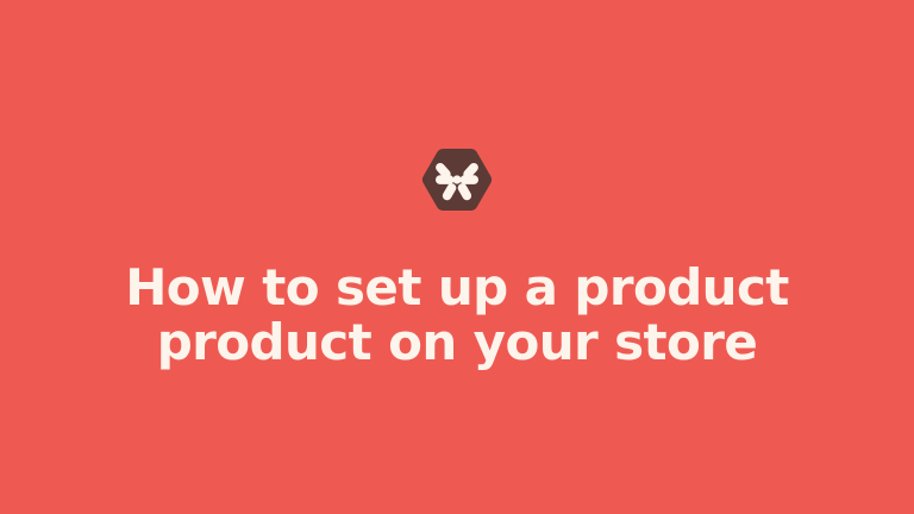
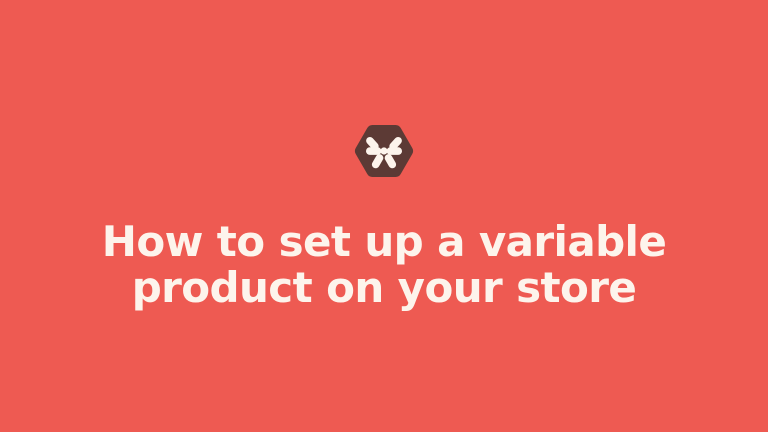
- How to set up a product
+ How to set up a variable
  product on your store
